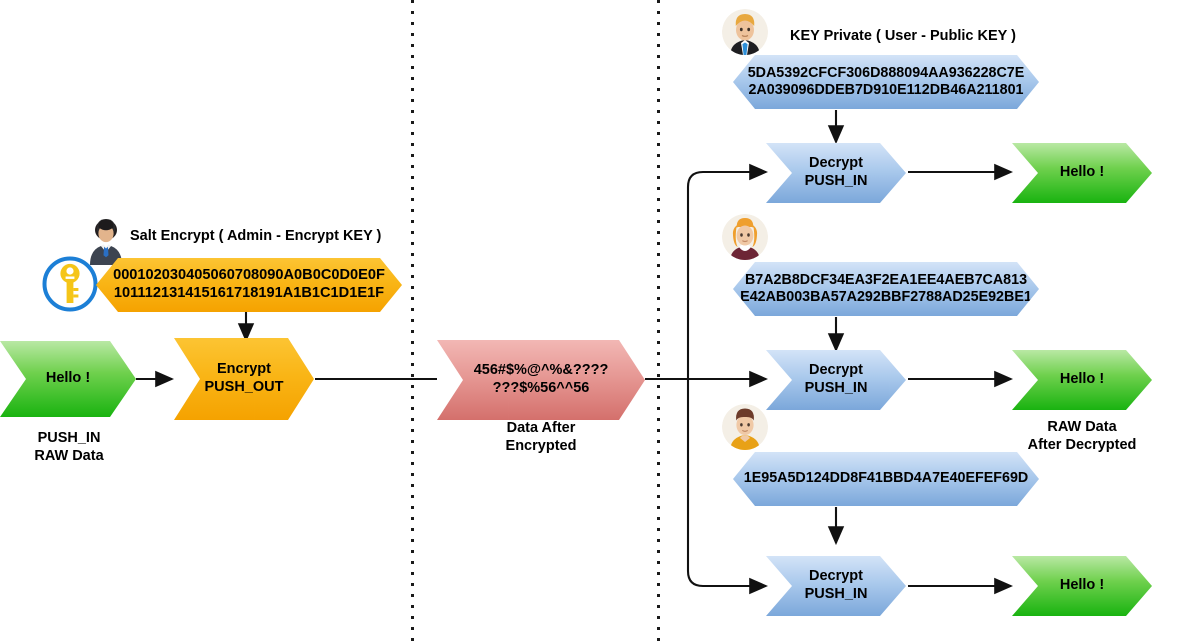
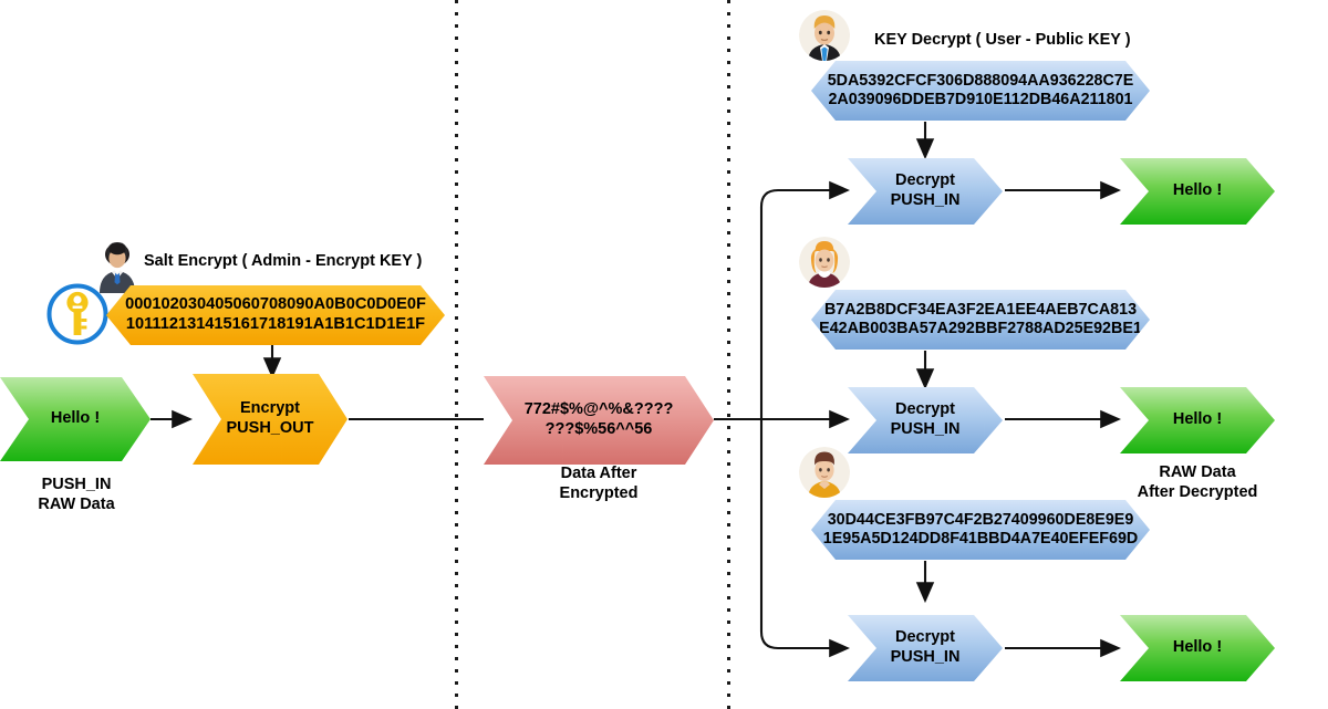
  Salt Encrypt ( Admin - Encrypt KEY )
  000102030405060708090A0B0C0D0E0F
  101112131415161718191A1B1C1D1E1F
  Hello !
  PUSH_IN
  RAW Data
  Encrypt
  PUSH_OUT
- 456#$%@^%&????
+ 772#$%@^%&????
  ???$%56^^56
  Data After
  Encrypted
- KEY Private ( User - Public KEY )
+ KEY Decrypt ( User - Public KEY )
  5DA5392CFCF306D888094AA936228C7E
  2A039096DDEB7D910E112DB46A211801
  Decrypt
  PUSH_IN
  Hello !
  B7A2B8DCF34EA3F2EA1EE4AEB7CA813
  E42AB003BA57A292BBF2788AD25E92BE1
  Decrypt
  PUSH_IN
  Hello !
  RAW Data
  After Decrypted
+ 30D44CE3FB97C4F2B27409960DE8E9E9
  1E95A5D124DD8F41BBD4A7E40EFEF69D
  Decrypt
  PUSH_IN
  Hello !
